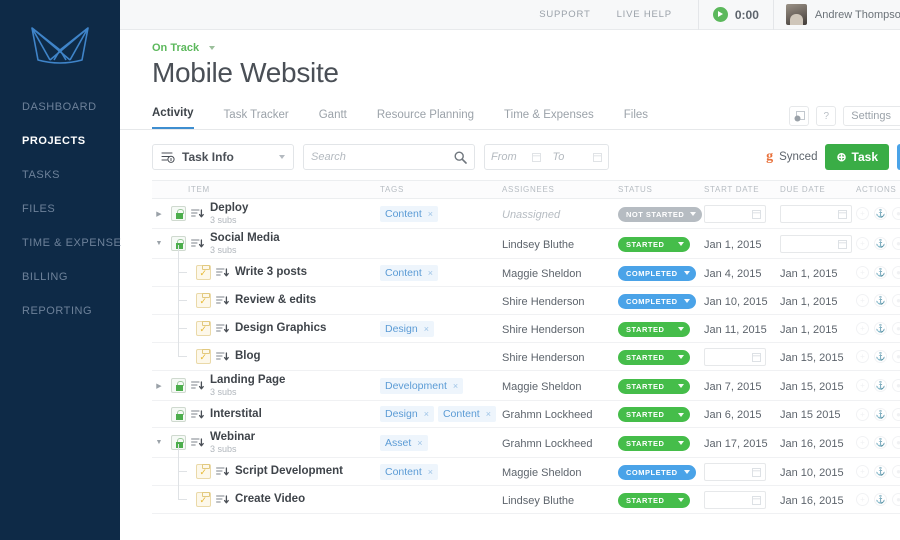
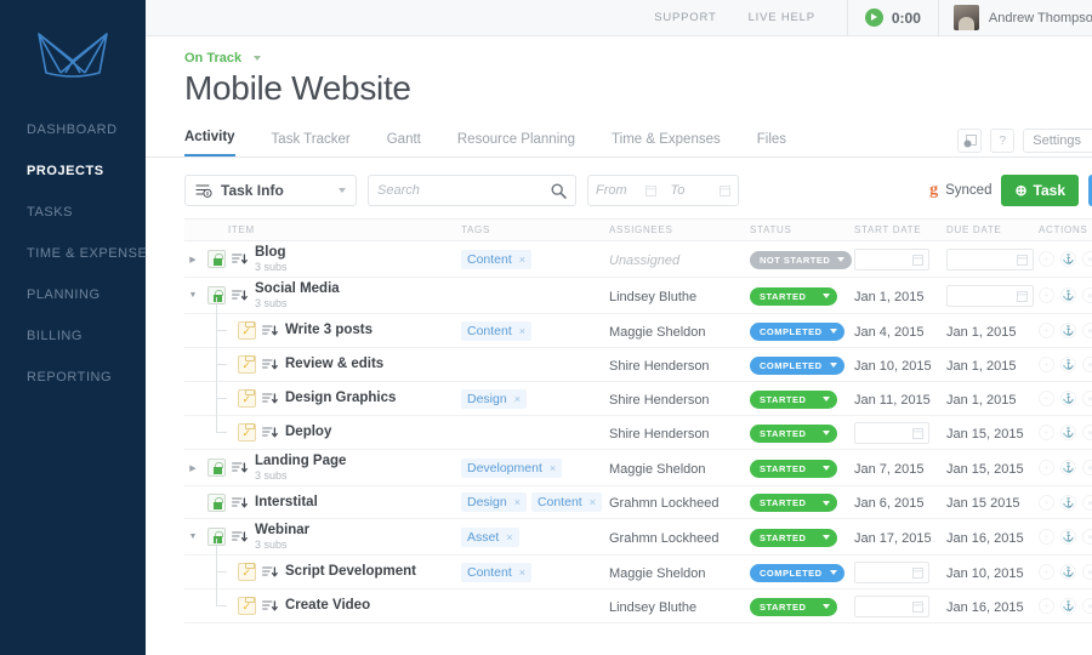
  DASHBOARD
  PROJECTS
  TASKS
- FILES
  TIME & EXPENSE
+ PLANNING
  BILLING
  REPORTING
  SUPPORT
  LIVE HELP
  0:00
  Andrew Thompso
  On Track
  Mobile Website
  Activity
  Task Tracker
  Gantt
  Resource Planning
  Time & Expenses
  Files
  ?
  Settings
  Task Info
  Search
  From
  To
  g
  Synced
  ⊕
  Task
  ITEM
  TAGS
  ASSIGNEES
  STATUS
  START DATE
  DUE DATE
  ACTIONS
- Deploy
+ Blog
  3 subs
  Content
  ×
  Unassigned
  NOT STARTED
  ⚓
  Social Media
  3 subs
  Lindsey Bluthe
  STARTED
  Jan 1, 2015
  ⚓
  Write 3 posts
  Content
  ×
  Maggie Sheldon
  COMPLETED
  Jan 4, 2015
  Jan 1, 2015
  ⚓
  Review & edits
  Shire Henderson
  COMPLETED
  Jan 10, 2015
  Jan 1, 2015
  ⚓
  Design Graphics
  Design
  ×
  Shire Henderson
  STARTED
  Jan 11, 2015
  Jan 1, 2015
  ⚓
- Blog
+ Deploy
  Shire Henderson
  STARTED
  Jan 15, 2015
  ⚓
  Landing Page
  3 subs
  Development
  ×
  Maggie Sheldon
  STARTED
  Jan 7, 2015
  Jan 15, 2015
  ⚓
  Interstital
  Design
  ×
  Content
  ×
  Grahmn Lockheed
  STARTED
  Jan 6, 2015
  Jan 15 2015
  ⚓
  Webinar
  3 subs
  Asset
  ×
  Grahmn Lockheed
  STARTED
  Jan 17, 2015
  Jan 16, 2015
  ⚓
  Script Development
  Content
  ×
  Maggie Sheldon
  COMPLETED
  Jan 10, 2015
  ⚓
  Create Video
  Lindsey Bluthe
  STARTED
  Jan 16, 2015
  ⚓
